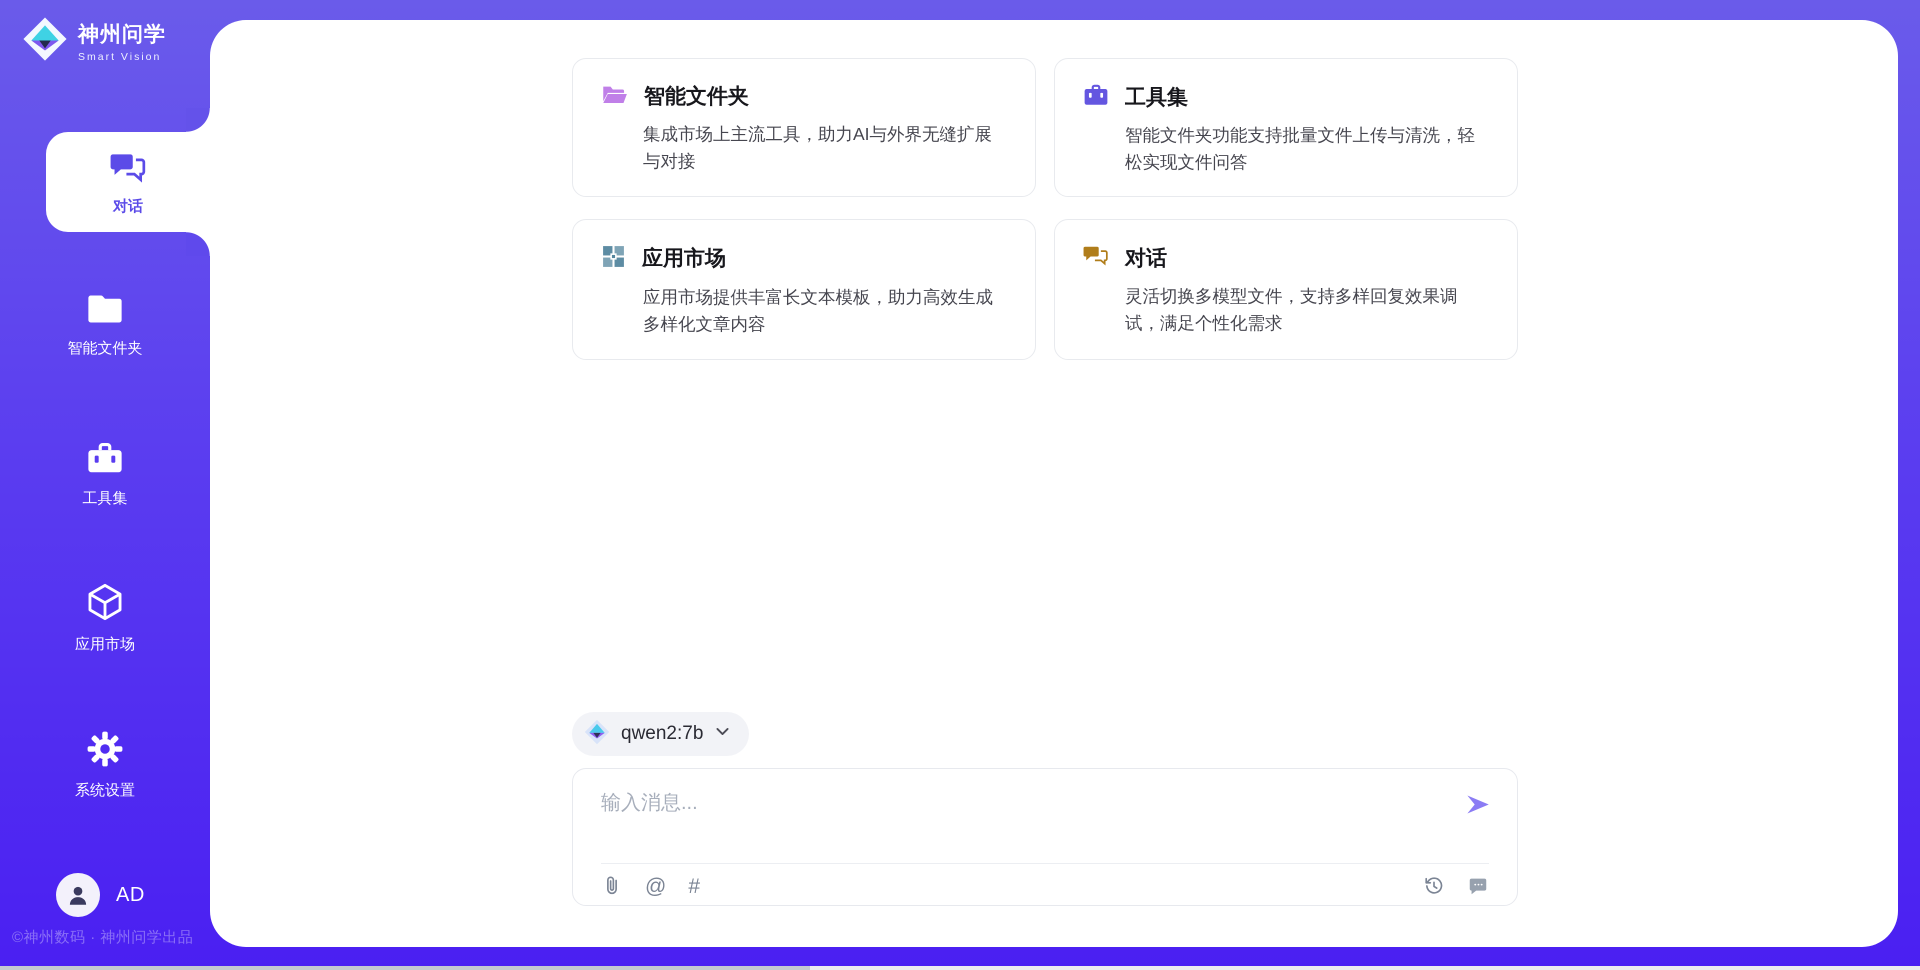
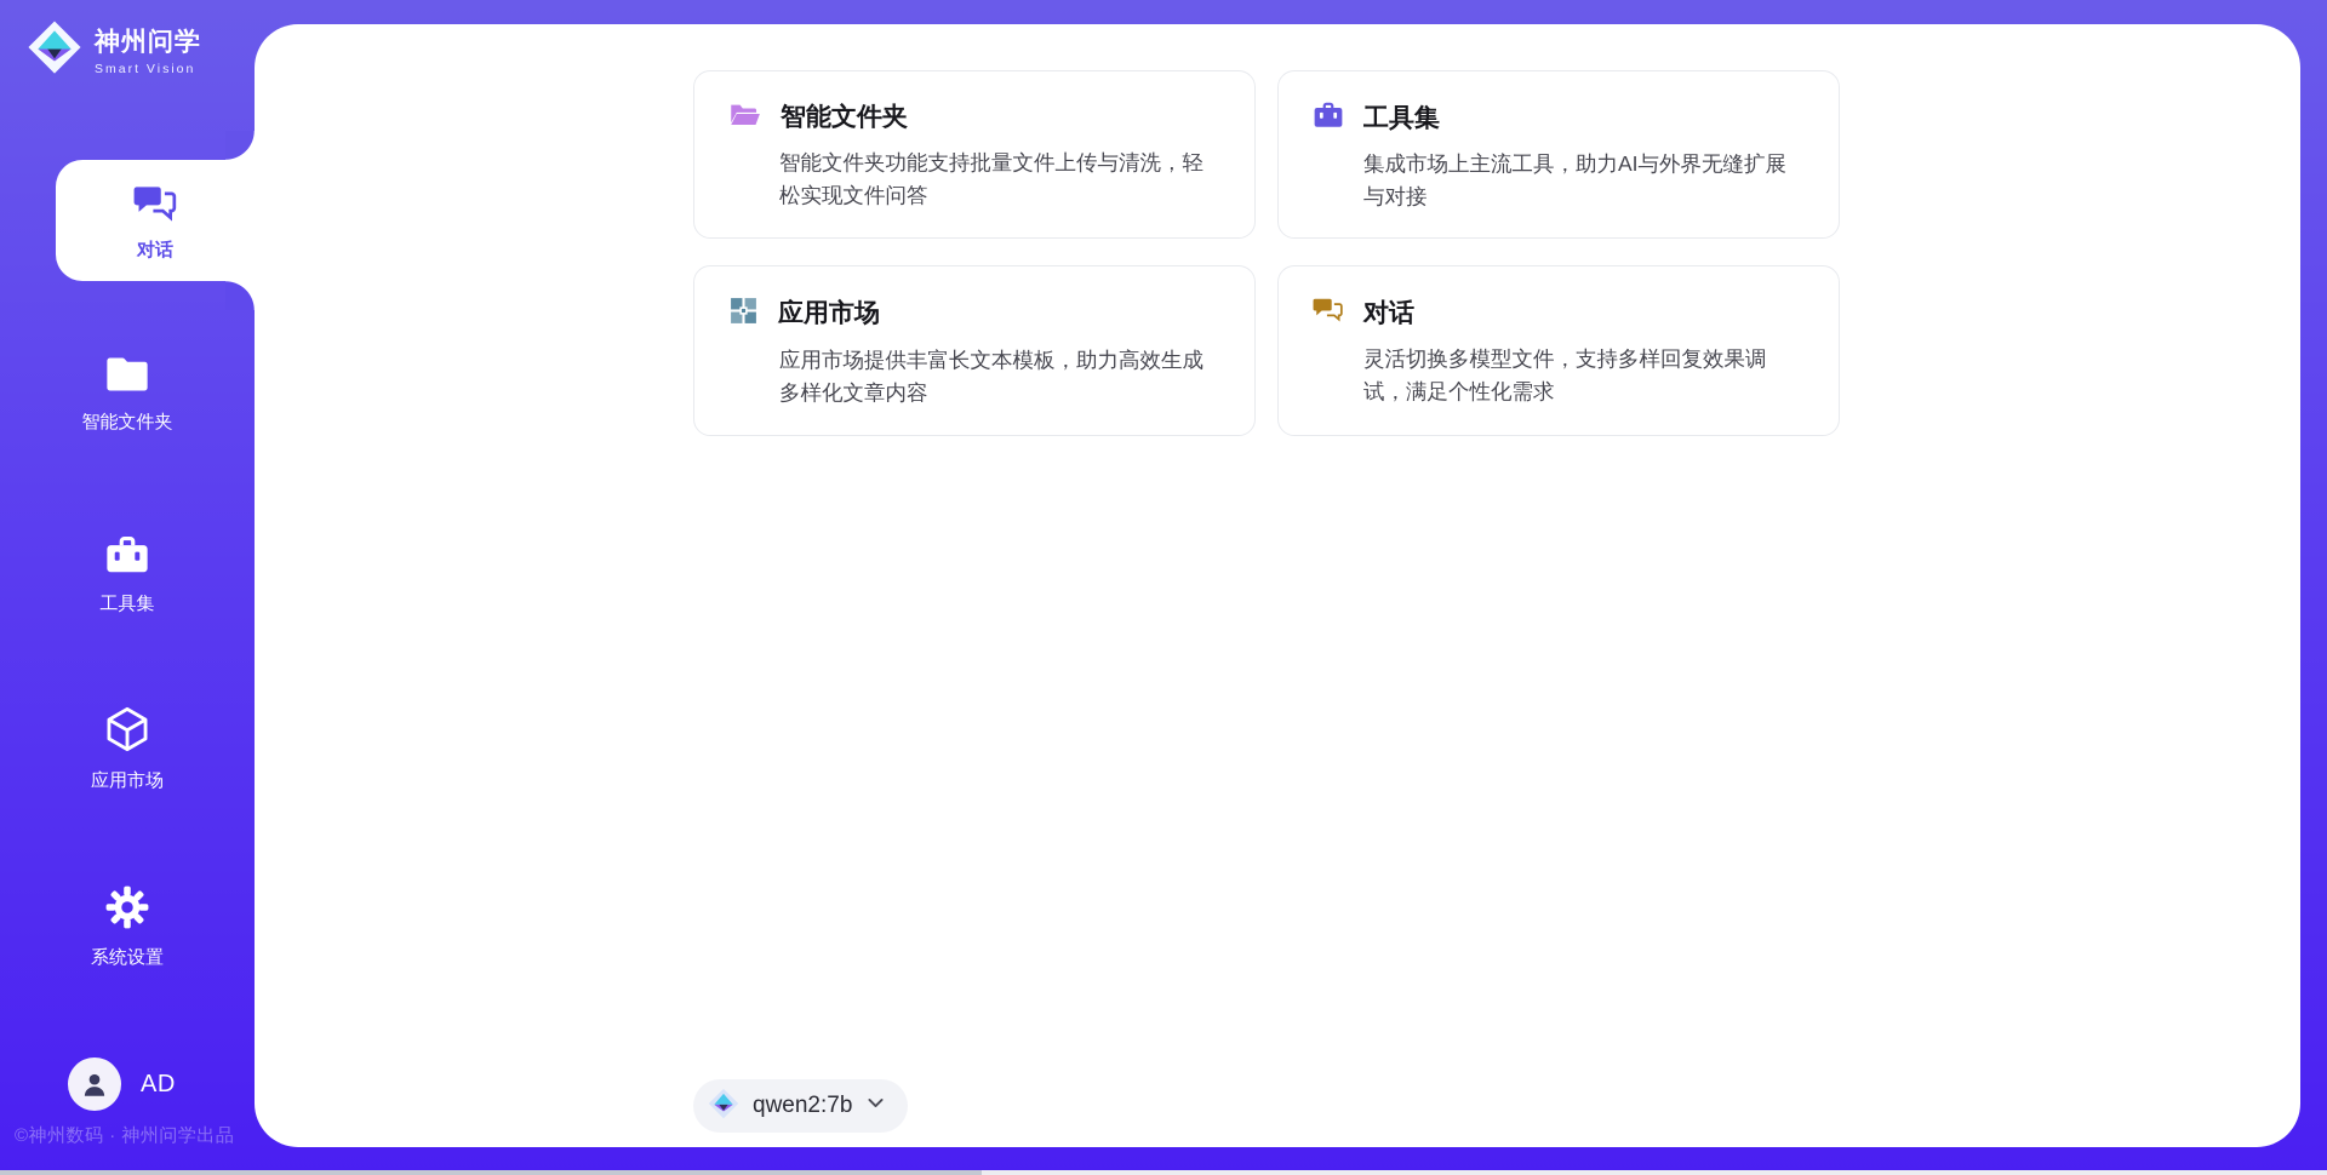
  神州问学
  Smart Vision
  对话
  智能文件夹
  工具集
  应用市场
  系统设置
  AD
  ©神州数码 · 神州问学出品
  智能文件夹
- 集成市场上主流工具，助力AI与外界无缝扩展与对接
+ 智能文件夹功能支持批量文件上传与清洗，轻松实现文件问答
  工具集
- 智能文件夹功能支持批量文件上传与清洗，轻松实现文件问答
+ 集成市场上主流工具，助力AI与外界无缝扩展与对接
  应用市场
  应用市场提供丰富长文本模板，助力高效生成多样化文章内容
  对话
  灵活切换多模型文件，支持多样回复效果调试，满足个性化需求
  qwen2:7b
- 输入消息...
- @
- #
